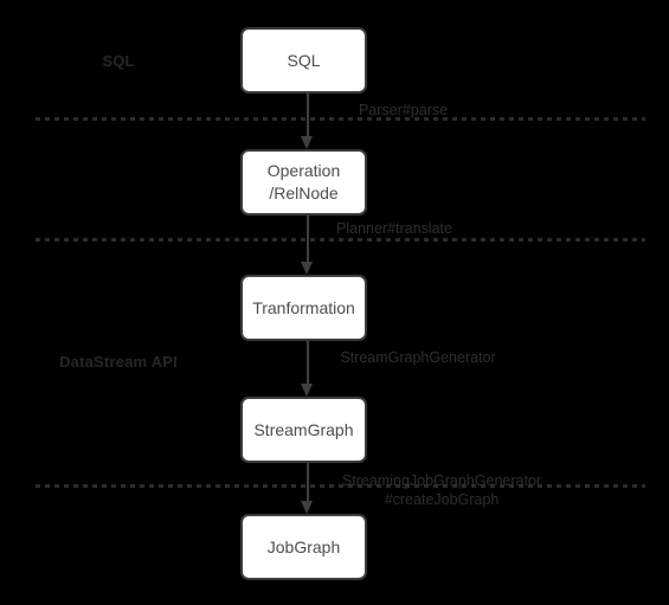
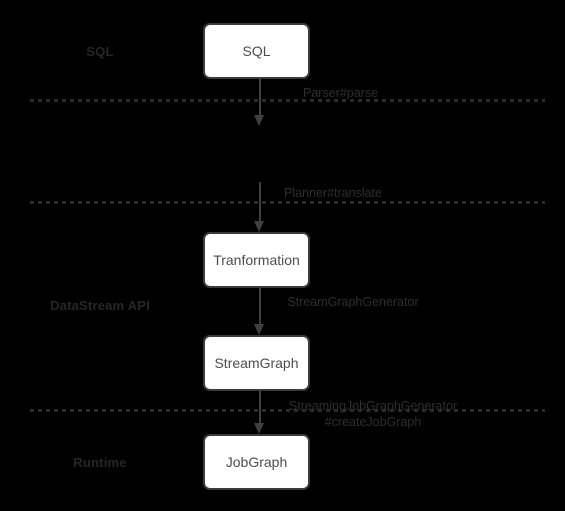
  SQL
  DataStream API
+ Runtime
  SQL
- Operation
- /RelNode
  Tranformation
  StreamGraph
  JobGraph
  Parser#parse
  Planner#translate
  StreamGraphGenerator
  StreamingJobGraphGenerator
  #createJobGraph
